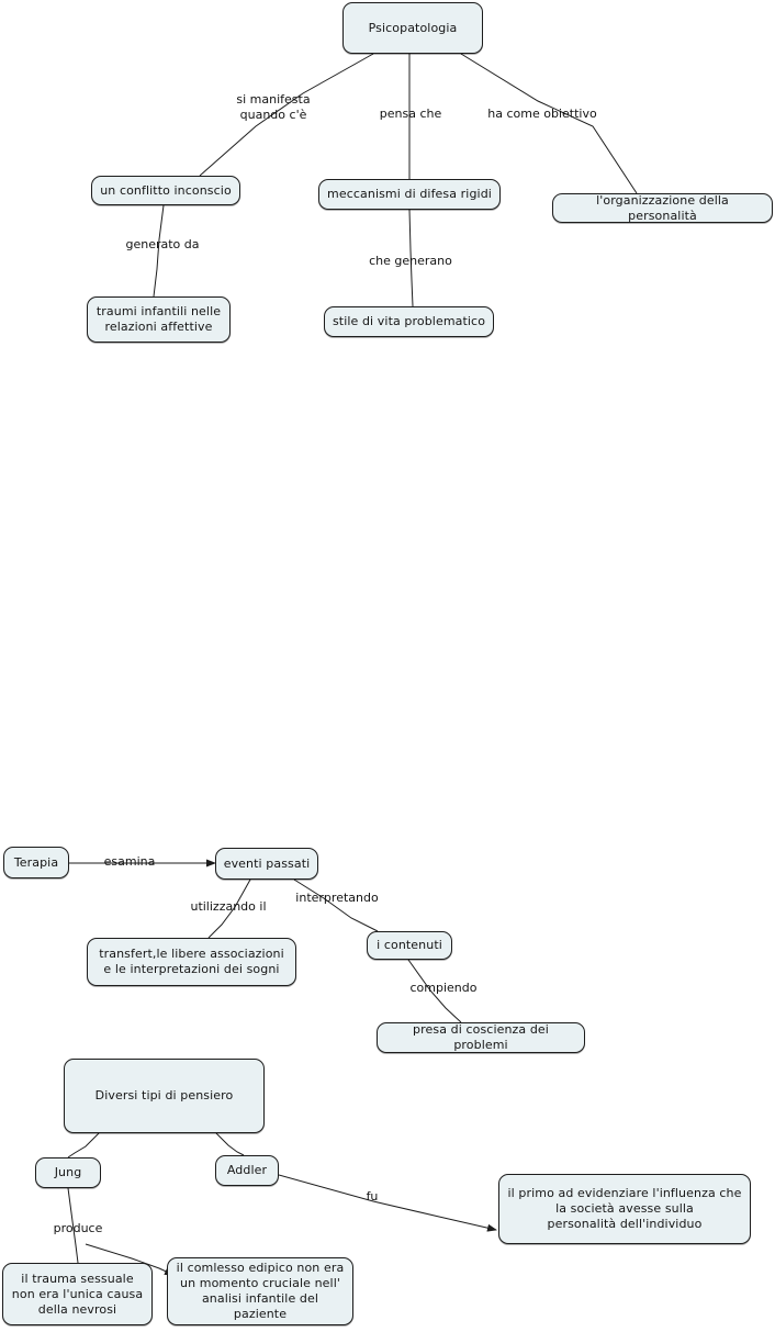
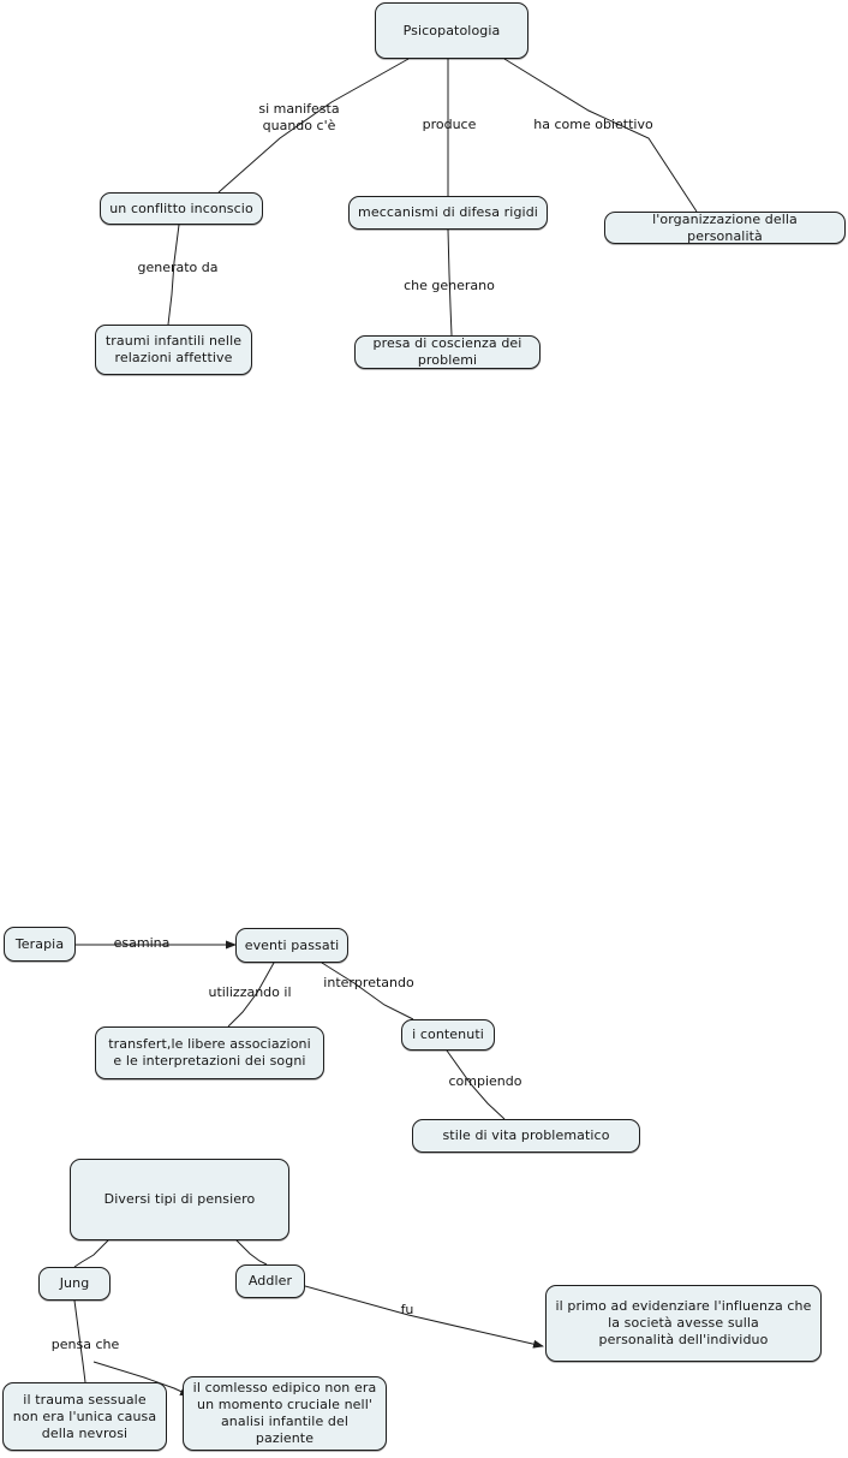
  Psicopatologia
  un conflitto inconscio
  meccanismi di difesa rigidi
  l'organizzazione della personalità
  traumi infantili nelle
  relazioni affettive
- stile di vita problematico
+ presa di coscienza dei problemi
  Terapia
  eventi passati
  transfert,le libere associazioni
  e le interpretazioni dei sogni
  i contenuti
- presa di coscienza dei problemi
+ stile di vita problematico
  Diversi tipi di pensiero
  Jung
  Addler
  il primo ad evidenziare l'influenza che
  la società avesse sulla
  personalità dell'individuo
  il trauma sessuale
  non era l'unica causa
  della nevrosi
  il comlesso edipico non era
  un momento cruciale nell'
  analisi infantile del paziente
  si manifesta
  quando c'è
- pensa che
+ produce
  ha come obiettivo
  generato da
  che generano
  esamina
  utilizzando il
  interpretando
  compiendo
  fu
- produce
+ pensa che
